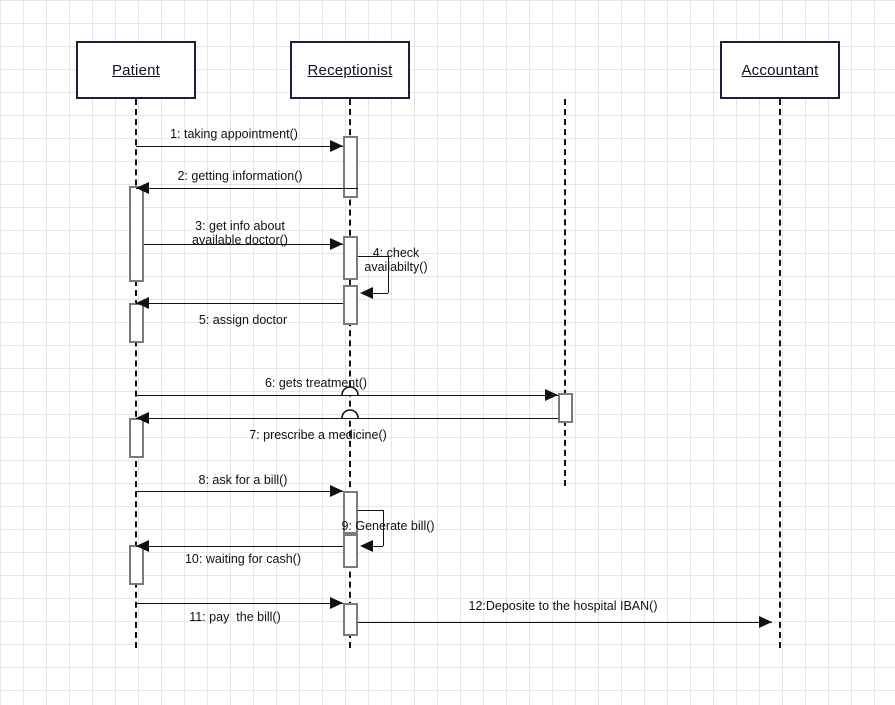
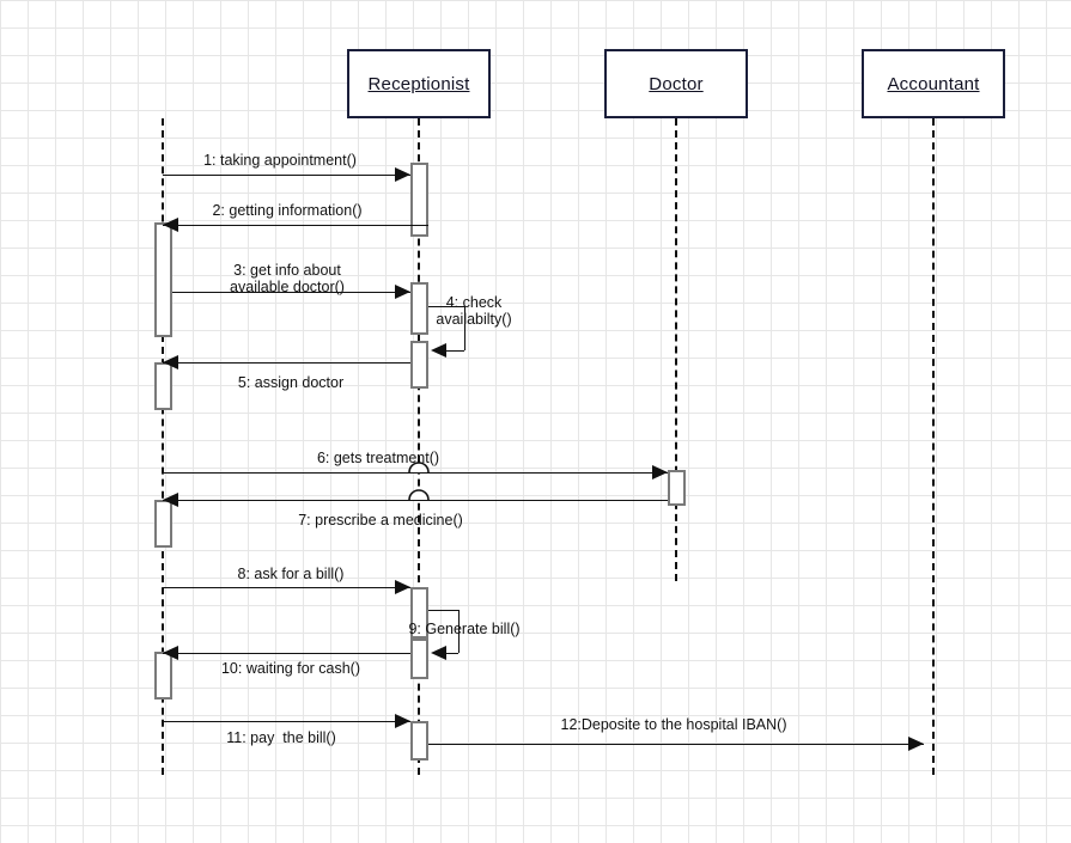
- Patient
  Receptionist
+ Doctor
  Accountant
  1: taking appointment()
  2: getting information()
  3: get info about
  available doctor()
  4: check
  availabilty()
  5: assign doctor
  6: gets treatment()
  7: prescribe a medicine()
  8: ask for a bill()
  9: Generate bill()
  10: waiting for cash()
  11: pay the bill()
  12:Deposite to the hospital IBAN()
